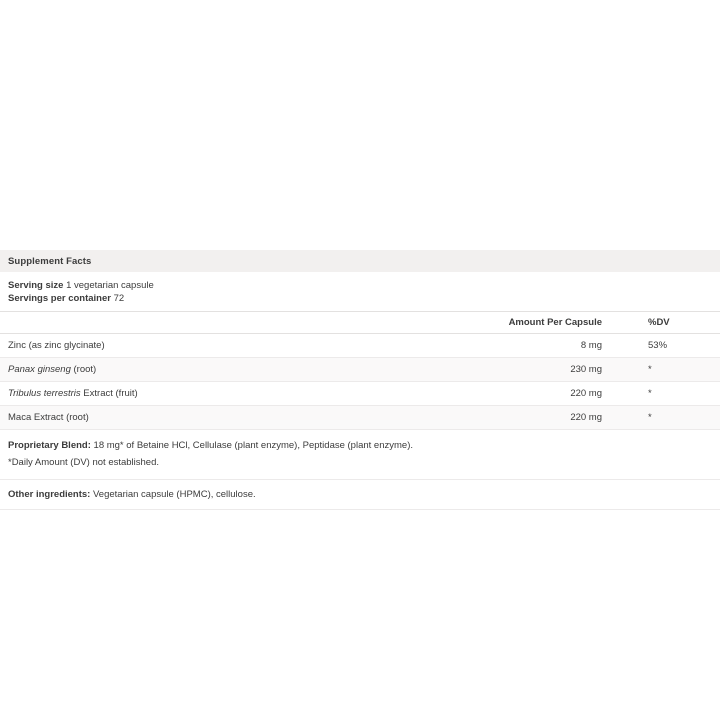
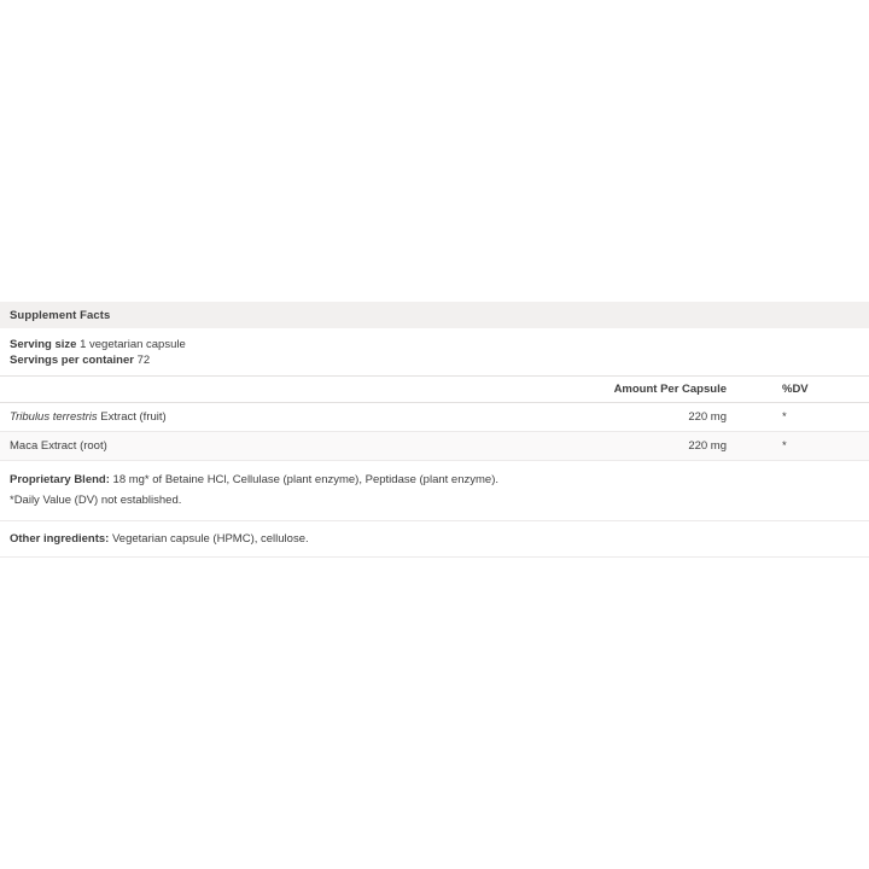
  Supplement Facts
  Serving size 1 vegetarian capsule
  Servings per container 72
  	Amount Per Capsule	%DV
- Zinc (as zinc glycinate)	8 mg	53%
- Panax ginseng (root)	230 mg	*
  Tribulus terrestris Extract (fruit)	220 mg	*
  Maca Extract (root)	220 mg	*
  Proprietary Blend: 18 mg* of Betaine HCl, Cellulase (plant enzyme), Peptidase (plant enzyme).
- *Daily Amount (DV) not established.
+ *Daily Value (DV) not established.
  Other ingredients: Vegetarian capsule (HPMC), cellulose.
